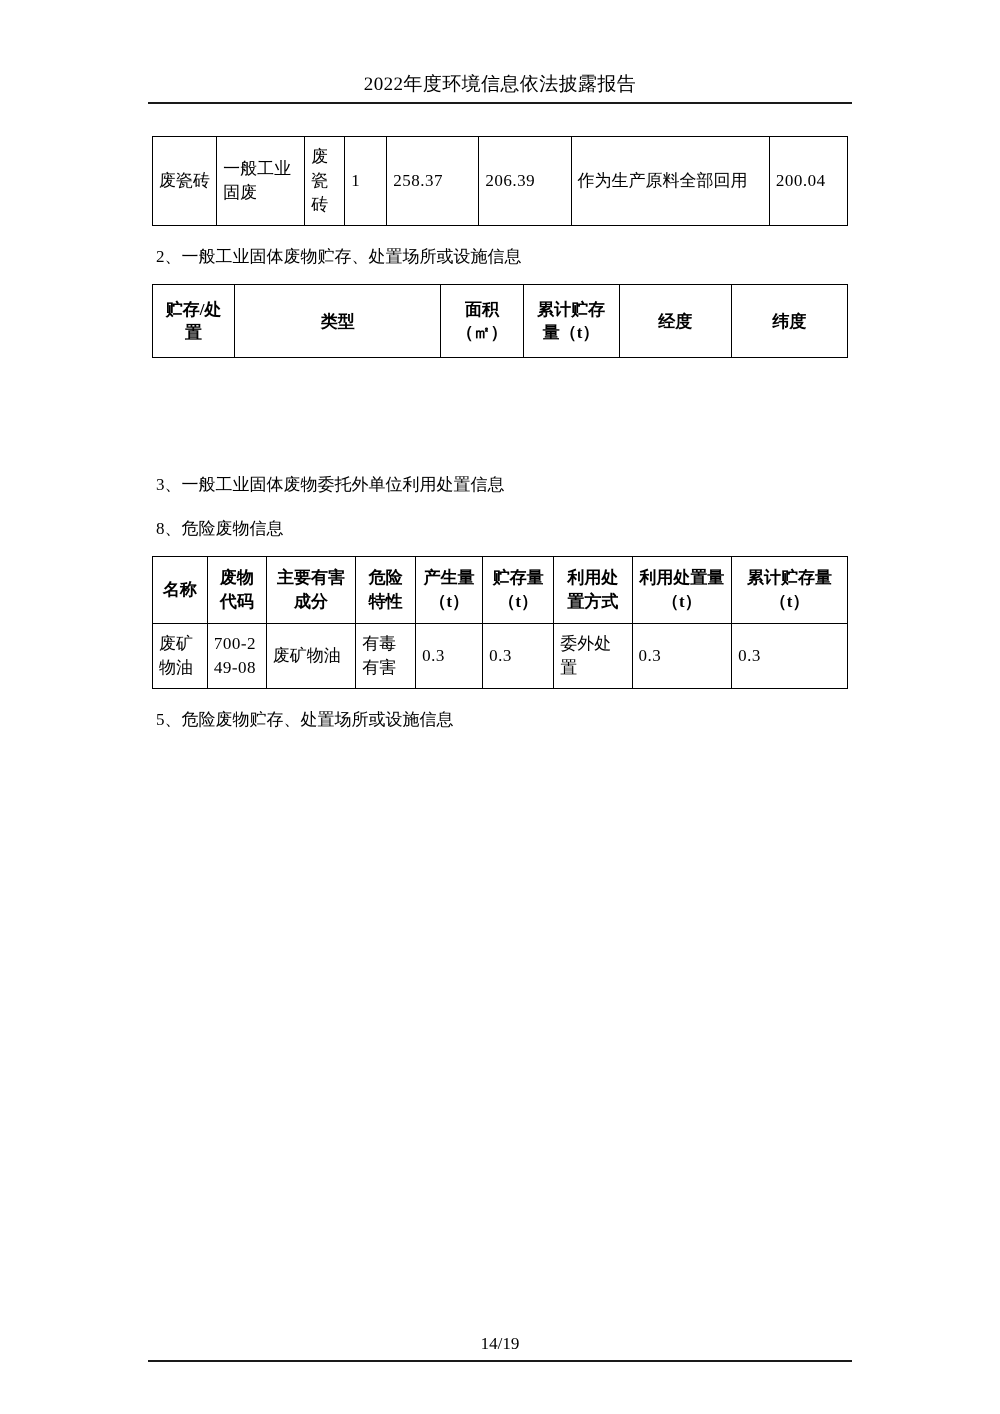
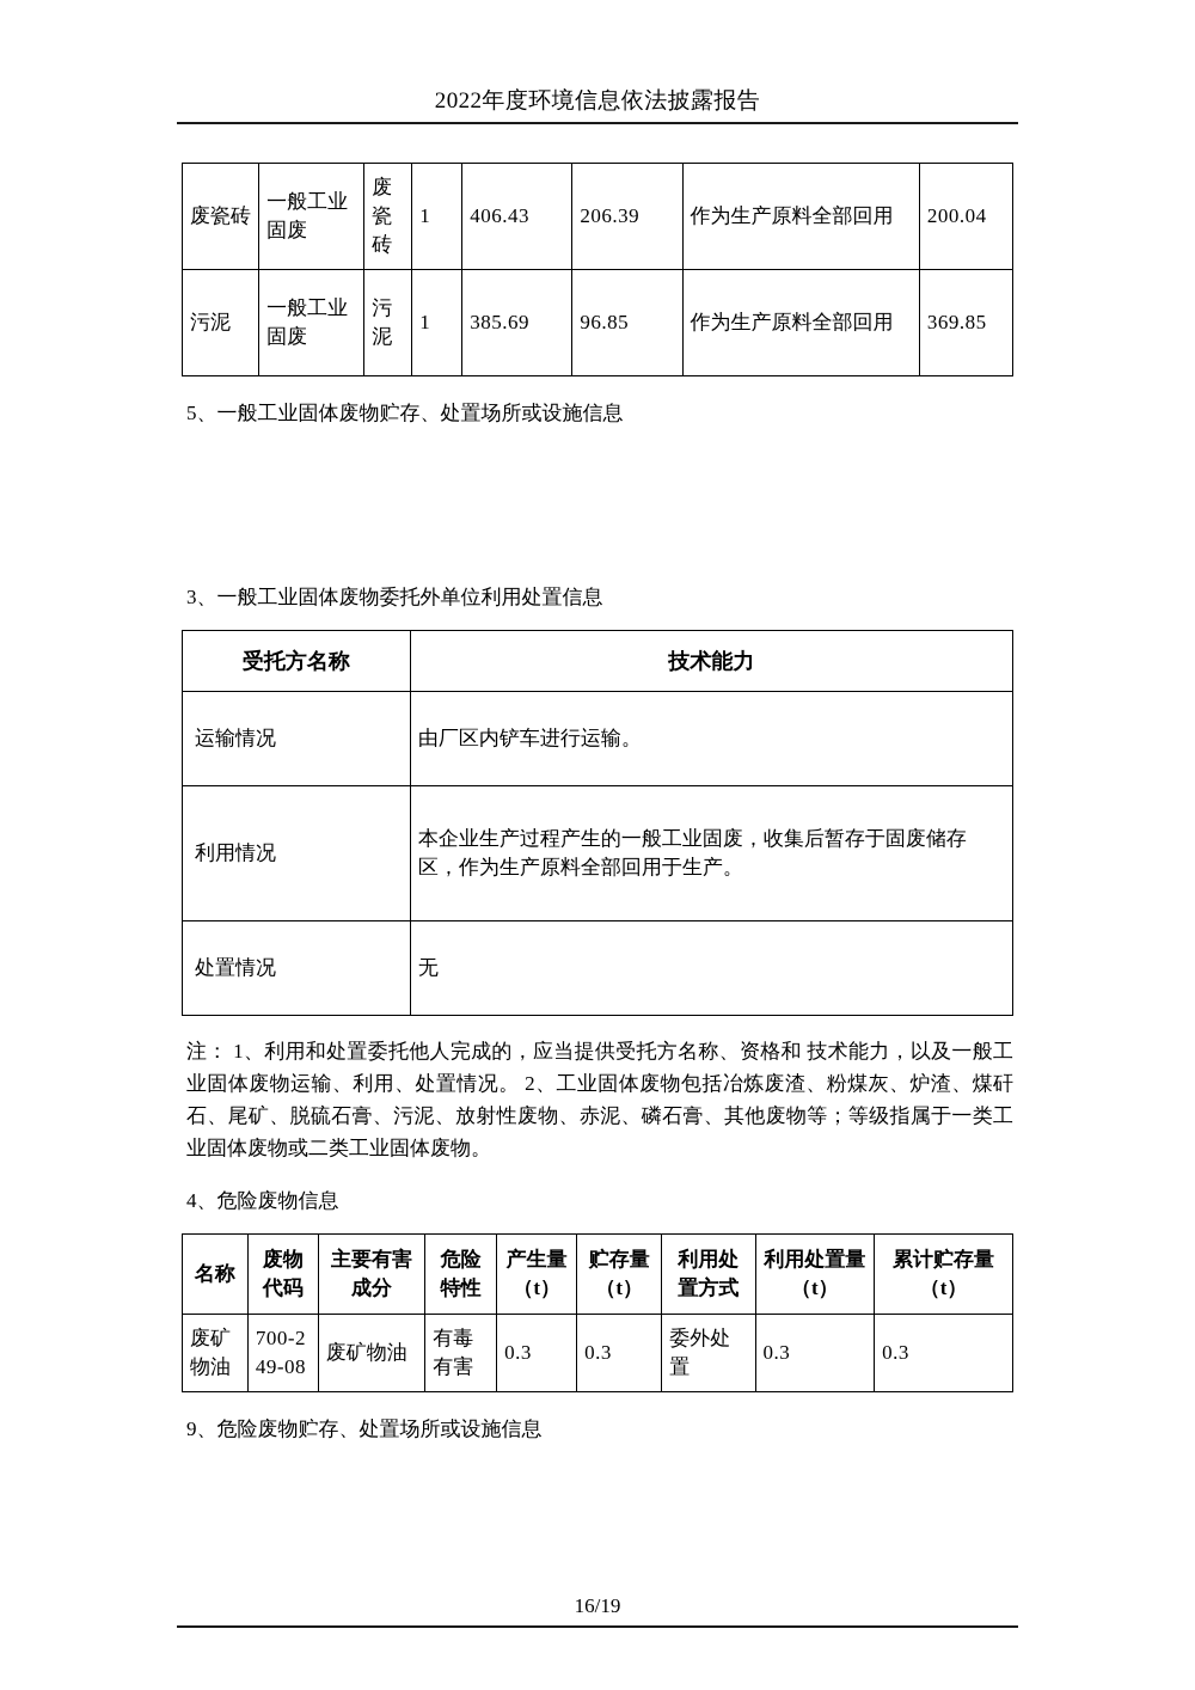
  2022年度环境信息依法披露报告
- 废瓷砖	一般工业固废	废瓷砖	1	258.37	206.39	作为生产原料全部回用	200.04
+ 废瓷砖	一般工业固废	废瓷砖	1	406.43	206.39	作为生产原料全部回用	200.04
+ 污泥	一般工业固废	污泥	1	385.69	96.85	作为生产原料全部回用	369.85
- 2、一般工业固体废物贮存、处置场所或设施信息
+ 5、一般工业固体废物贮存、处置场所或设施信息
- 贮存/处置	类型	面积（㎡）	累计贮存量（t）	经度	纬度
  3、一般工业固体废物委托外单位利用处置信息
+ 受托方名称	技术能力
+ 运输情况	由厂区内铲车进行运输。
+ 利用情况	本企业生产过程产生的一般工业固废，收集后暂存于固废储存区，作为生产原料全部回用于生产。
+ 处置情况	无
+ 注： 1、利用和处置委托他人完成的，应当提供受托方名称、资格和 技术能力，以及一般工业固体废物运输、利用、处置情况。 2、工业固体废物包括冶炼废渣、粉煤灰、炉渣、煤矸石、尾矿、脱硫石膏、污泥、放射性废物、赤泥、磷石膏、其他废物等；等级指属于一类工业固体废物或二类工业固体废物。
- 8、危险废物信息
+ 4、危险废物信息
  名称	废物代码	主要有害成分	危险特性	产生量（t）	贮存量（t）	利用处置方式	利用处置量（t）	累计贮存量（t）
  废矿物油	700-249-08	废矿物油	有毒有害	0.3	0.3	委外处置	0.3	0.3
- 5、危险废物贮存、处置场所或设施信息
+ 9、危险废物贮存、处置场所或设施信息
- 14/19
+ 16/19
